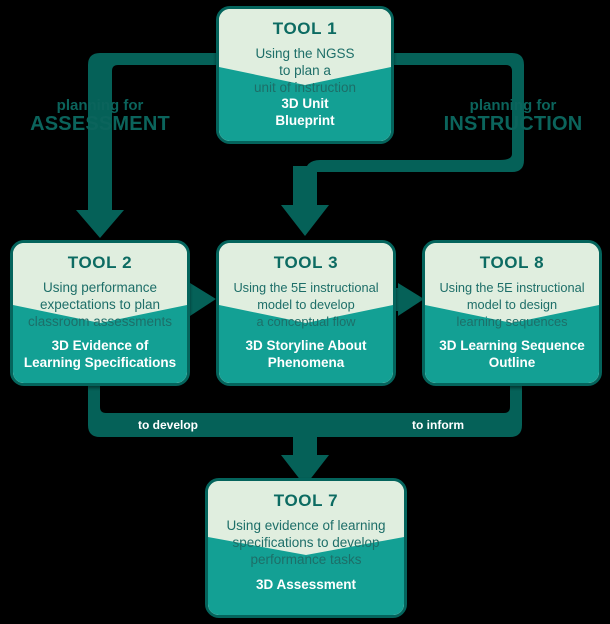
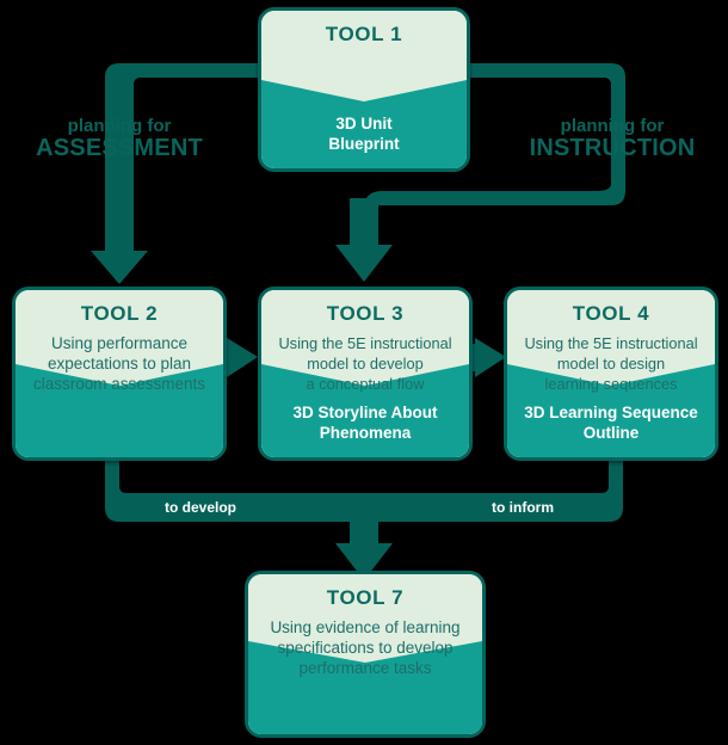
  TOOL 1
- Using the NGSS
- to plan a
- unit of instruction
  3D Unit
  Blueprint
  TOOL 2
  Using performance
  expectations to plan
  classroom assessments
- 3D Evidence of
- Learning Specifications
  TOOL 3
  Using the 5E instructional
  model to develop
  a conceptual flow
  3D Storyline About
  Phenomena
- TOOL 8
+ TOOL 4
  Using the 5E instructional
  model to design
  learning sequences
  3D Learning Sequence
  Outline
  TOOL 7
  Using evidence of learning
  specifications to develop
  performance tasks
- 3D Assessment
  planning for
  ASSESSMENT
  planning for
  INSTRUCTION
  to develop
  to inform
